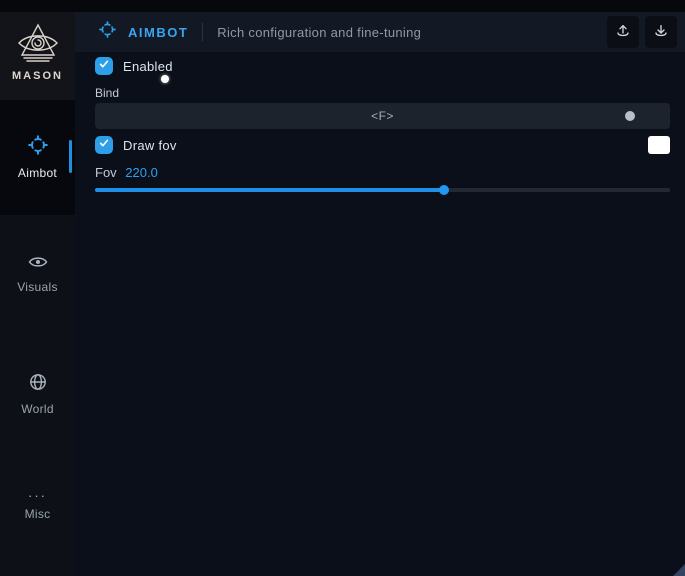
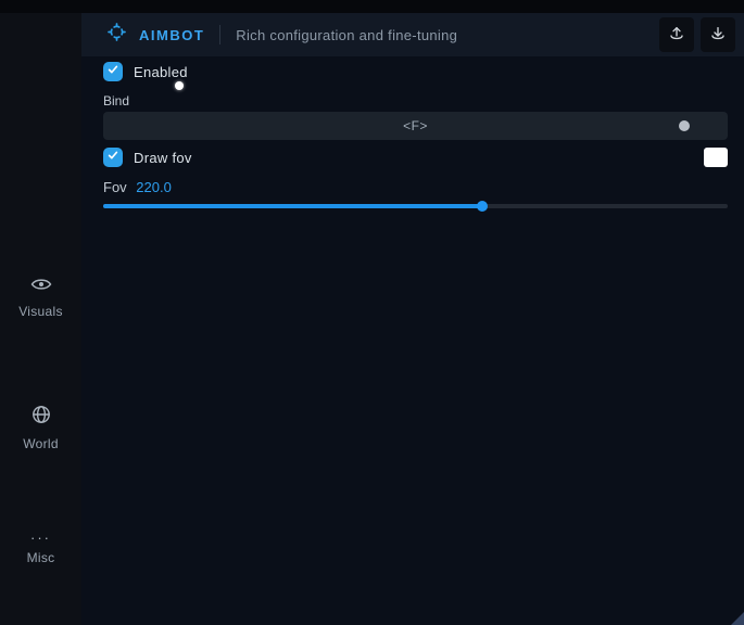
- MASON
- Aimbot
  Visuals
  World
  ···
  Misc
  AIMBOT
  Rich configuration and fine-tuning
  Enabled
  Bind
  <F>
  Draw fov
  Fov 220.0
